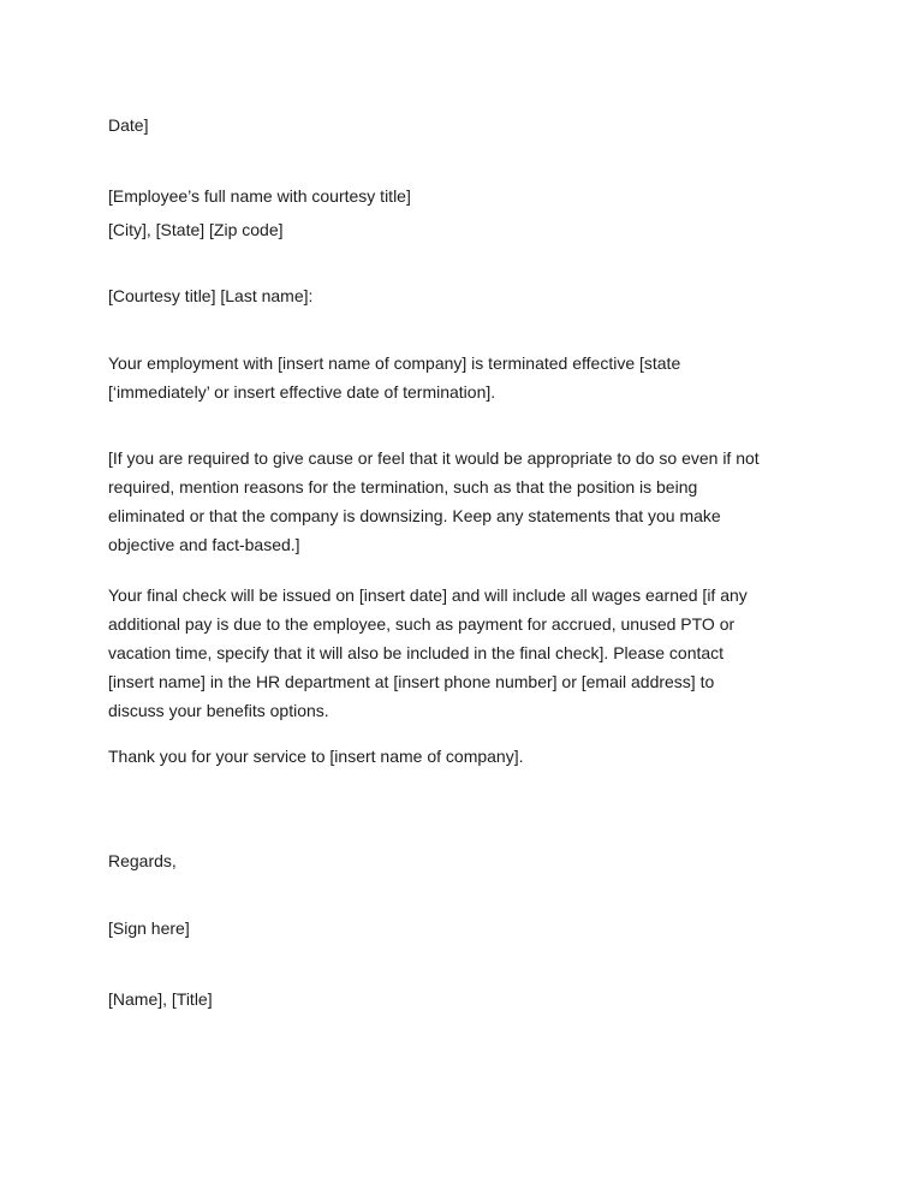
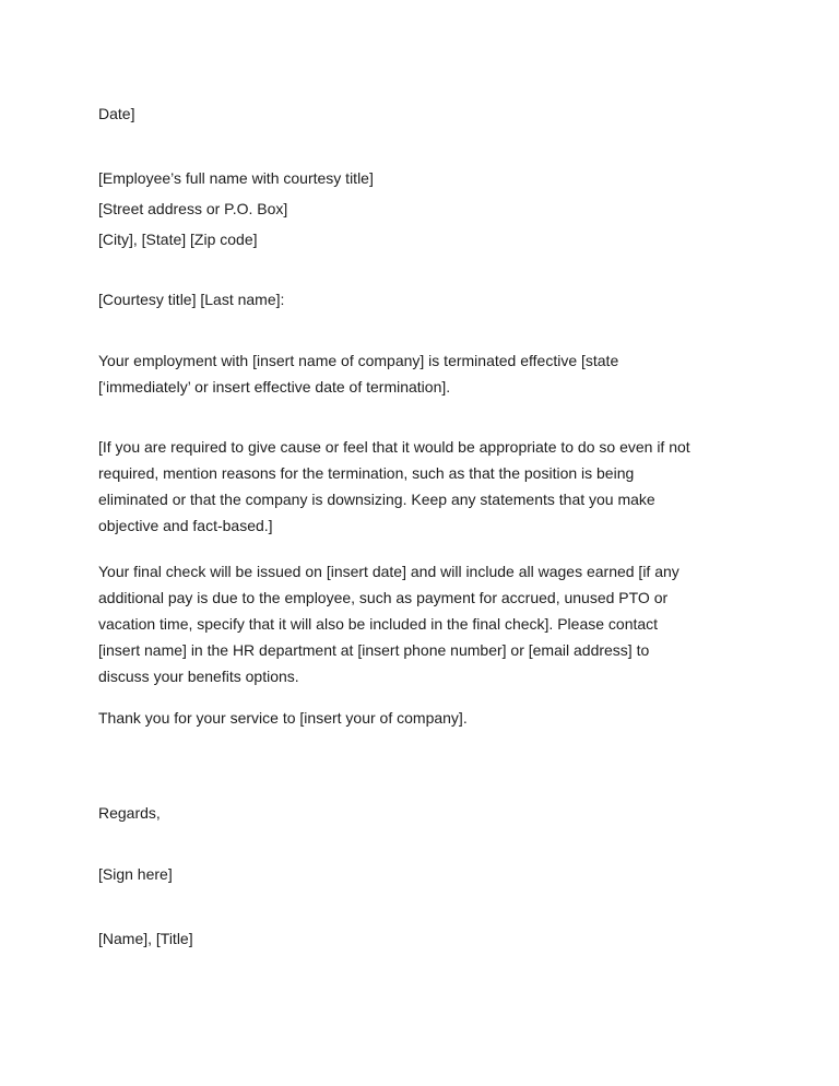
  Date]
  [Employee’s full name with courtesy title]
+ [Street address or P.O. Box]
  [City], [State] [Zip code]
  [Courtesy title] [Last name]:
  Your employment with [insert name of company] is terminated effective [state
  [‘immediately’ or insert effective date of termination].
  [If you are required to give cause or feel that it would be appropriate to do so even if not
  required, mention reasons for the termination, such as that the position is being
  eliminated or that the company is downsizing. Keep any statements that you make
  objective and fact-based.]
  Your final check will be issued on [insert date] and will include all wages earned [if any
  additional pay is due to the employee, such as payment for accrued, unused PTO or
  vacation time, specify that it will also be included in the final check]. Please contact
  [insert name] in the HR department at [insert phone number] or [email address] to
  discuss your benefits options.
- Thank you for your service to [insert name of company].
+ Thank you for your service to [insert your of company].
  Regards,
  [Sign here]
  [Name], [Title]
